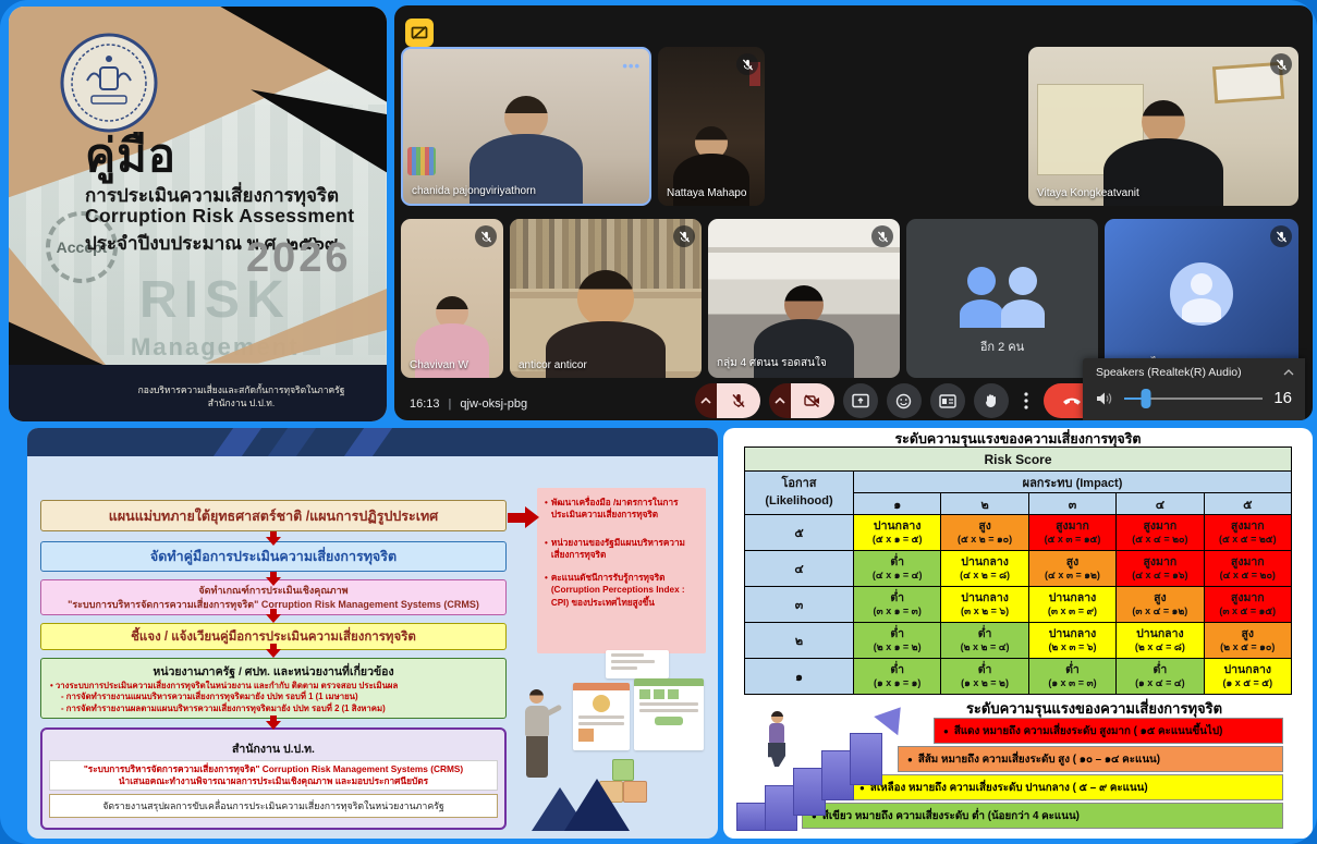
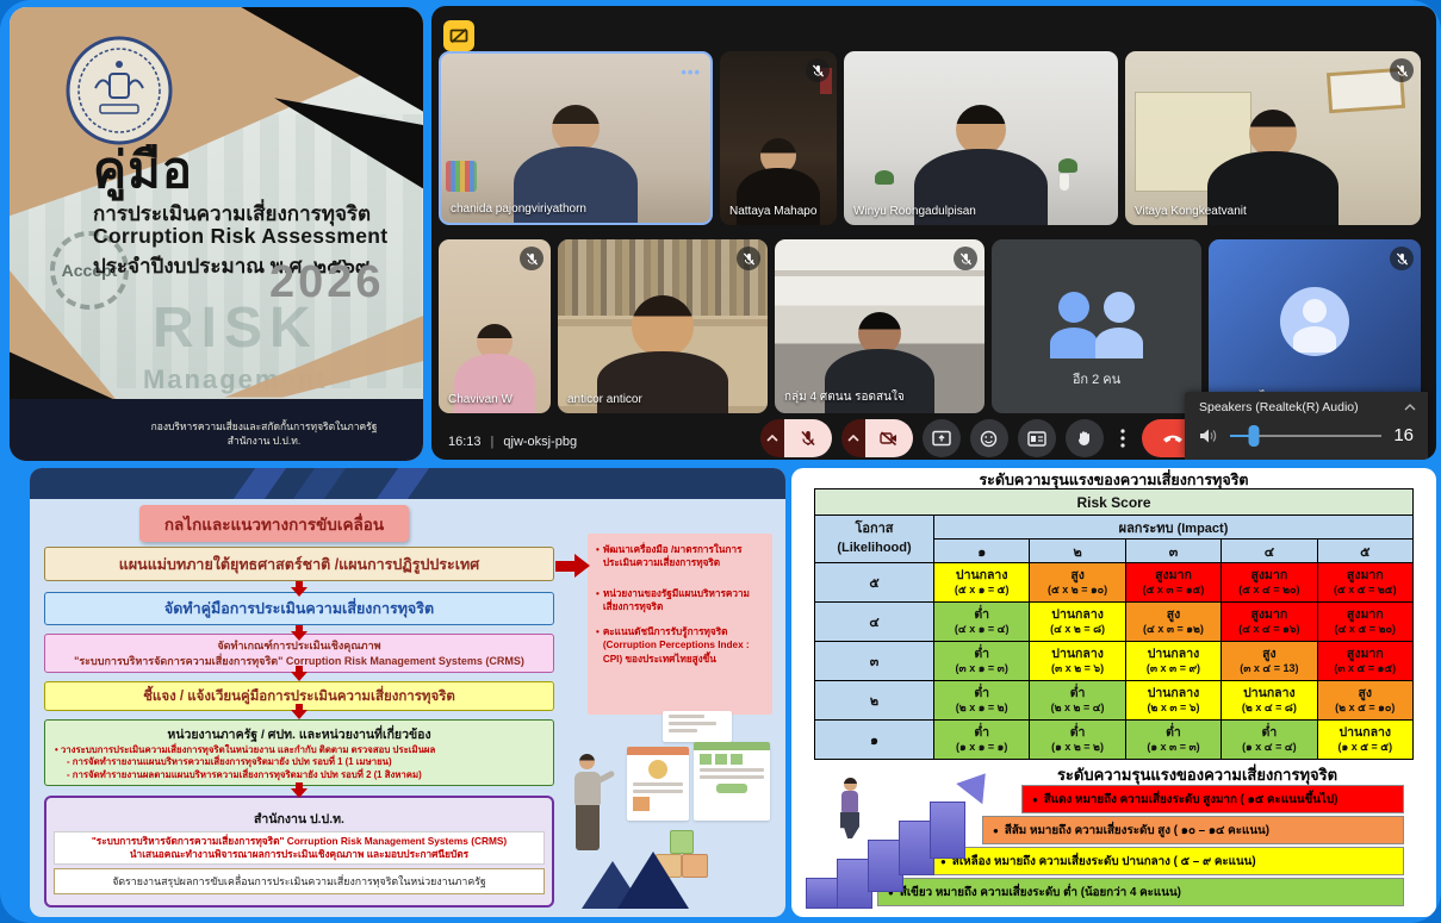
  Accept
  RISK
  Managem
  คู่มือ
  การประเมินความเสี่ยงการทุจริต
  Corruption Risk Assessment
  ประจำปีงบประมาณ พ.ศ. ๒๕๖๙
  2026
  กองบริหารความเสี่ยงและสกัดกั้นการทุจริตในภาครัฐ
  สำนักงาน ป.ป.ท.
  •••
  chanida pajongviriyathorn
  Nattaya Mahapo
+ Winyu Roongadulpisan
  Vitaya Kongkeatvanit
  Chavivan W
  anticor anticor
  กลุ่ม 4 ศตนน รอดสนใจ
  อีก 2 คน
  16:13
  |
  qjw-oksj-pbg
  Speakers (Realtek(R) Audio)
  16
+ กลไกและแนวทางการขับเคลื่อน
  แผนแม่บทภายใต้ยุทธศาสตร์ชาติ /แผนการปฏิรูปประเทศ
  จัดทำคู่มือการประเมินความเสี่ยงการทุจริต
  จัดทำเกณฑ์การประเมินเชิงคุณภาพ
  "ระบบการบริหารจัดการความเสี่ยงการทุจริต" Corruption Risk Management Systems (CRMS)
  ชี้แจง / แจ้งเวียนคู่มือการประเมินความเสี่ยงการทุจริต
  หน่วยงานภาครัฐ / ศปท. และหน่วยงานที่เกี่ยวข้อง
  • วางระบบการประเมินความเสี่ยงการทุจริตในหน่วยงาน และกำกับ ติดตาม ตรวจสอบ ประเมินผล
  - การจัดทำรายงานแผนบริหารความเสี่ยงการทุจริตมายัง ปปท รอบที่ 1 (1 เมษายน)
  - การจัดทำรายงานผลตามแผนบริหารความเสี่ยงการทุจริตมายัง ปปท รอบที่ 2 (1 สิงหาคม)
  สำนักงาน ป.ป.ท.
  "ระบบการบริหารจัดการความเสี่ยงการทุจริต" Corruption Risk Management Systems (CRMS)
  นำเสนอคณะทำงานพิจารณาผลการประเมินเชิงคุณภาพ และมอบประกาศนียบัตร
  จัดรายงานสรุปผลการขับเคลื่อนการประเมินความเสี่ยงการทุจริตในหน่วยงานภาครัฐ
  •
  พัฒนาเครื่องมือ /มาตรการในการประเมินความเสี่ยงการทุจริต
  •
  หน่วยงานของรัฐมีแผนบริหารความเสี่ยงการทุจริต
  •
  คะแนนดัชนีการรับรู้การทุจริต (Corruption Perceptions Index : CPI) ของประเทศไทยสูงขึ้น
  ระดับความรุนแรงของความเสี่ยงการทุจริต
  Risk Score
  โอกาส (Likelihood)	ผลกระทบ (Impact)
  ๑	๒	๓	๔	๕
  ๕	ปานกลาง(๕ x ๑ = ๕)	สูง(๕ x ๒ = ๑๐)	สูงมาก(๕ x ๓ = ๑๕)	สูงมาก(๕ x ๔ = ๒๐)	สูงมาก(๕ x ๕ = ๒๕)
  ๔	ต่ำ(๔ x ๑ = ๔)	ปานกลาง(๔ x ๒ = ๘)	สูง(๔ x ๓ = ๑๒)	สูงมาก(๔ x ๔ = ๑๖)	สูงมาก(๔ x ๕ = ๒๐)
- ๓	ต่ำ(๓ x ๑ = ๓)	ปานกลาง(๓ x ๒ = ๖)	ปานกลาง(๓ x ๓ = ๙)	สูง(๓ x ๔ = ๑๒)	สูงมาก(๓ x ๕ = ๑๕)
+ ๓	ต่ำ(๓ x ๑ = ๓)	ปานกลาง(๓ x ๒ = ๖)	ปานกลาง(๓ x ๓ = ๙)	สูง(๓ x ๔ = 13)	สูงมาก(๓ x ๕ = ๑๕)
  ๒	ต่ำ(๒ x ๑ = ๒)	ต่ำ(๒ x ๒ = ๔)	ปานกลาง(๒ x ๓ = ๖)	ปานกลาง(๒ x ๔ = ๘)	สูง(๒ x ๕ = ๑๐)
  ๑	ต่ำ(๑ x ๑ = ๑)	ต่ำ(๑ x ๒ = ๒)	ต่ำ(๑ x ๓ = ๓)	ต่ำ(๑ x ๔ = ๔)	ปานกลาง(๑ x ๕ = ๕)
  ระดับความรุนแรงของความเสี่ยงการทุจริต
  ●
  สีแดง หมายถึง ความเสี่ยงระดับ สูงมาก ( ๑๕ คะแนนขึ้นไป)
  ●
  สีส้ม หมายถึง ความเสี่ยงระดับ สูง ( ๑๐ – ๑๔ คะแนน)
  ●
  สีเหลือง หมายถึง ความเสี่ยงระดับ ปานกลาง ( ๕ – ๙ คะแนน)
  ●
  สีเขียว หมายถึง ความเสี่ยงระดับ ต่ำ (น้อยกว่า 4 คะแนน)
